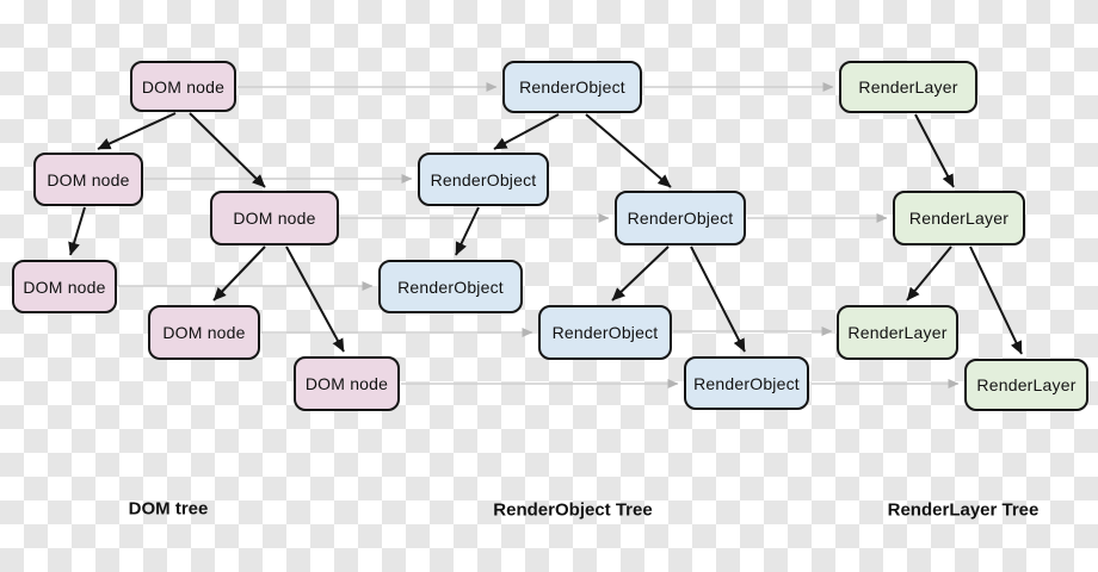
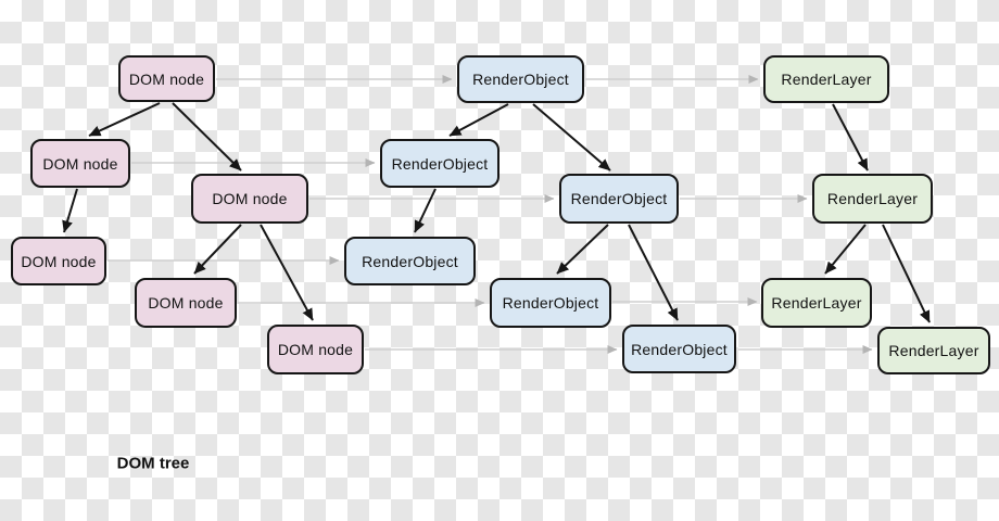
  DOM node
  DOM node
  DOM node
  DOM node
  DOM node
  DOM node
  RenderObject
  RenderObject
  RenderObject
  RenderObject
  RenderObject
  RenderObject
  RenderLayer
  RenderLayer
  RenderLayer
  RenderLayer
  DOM tree
- RenderObject Tree
- RenderLayer Tree
